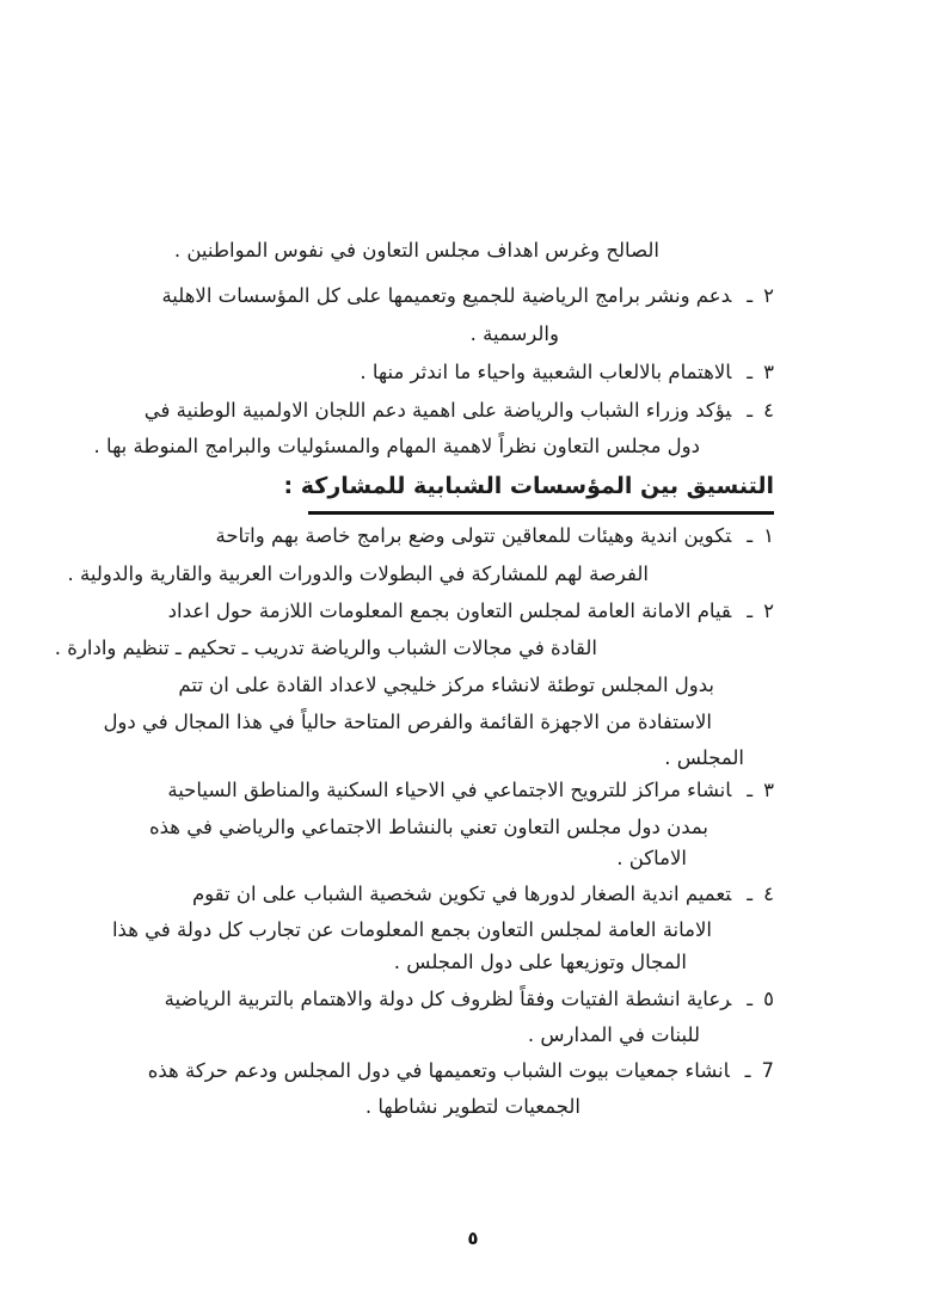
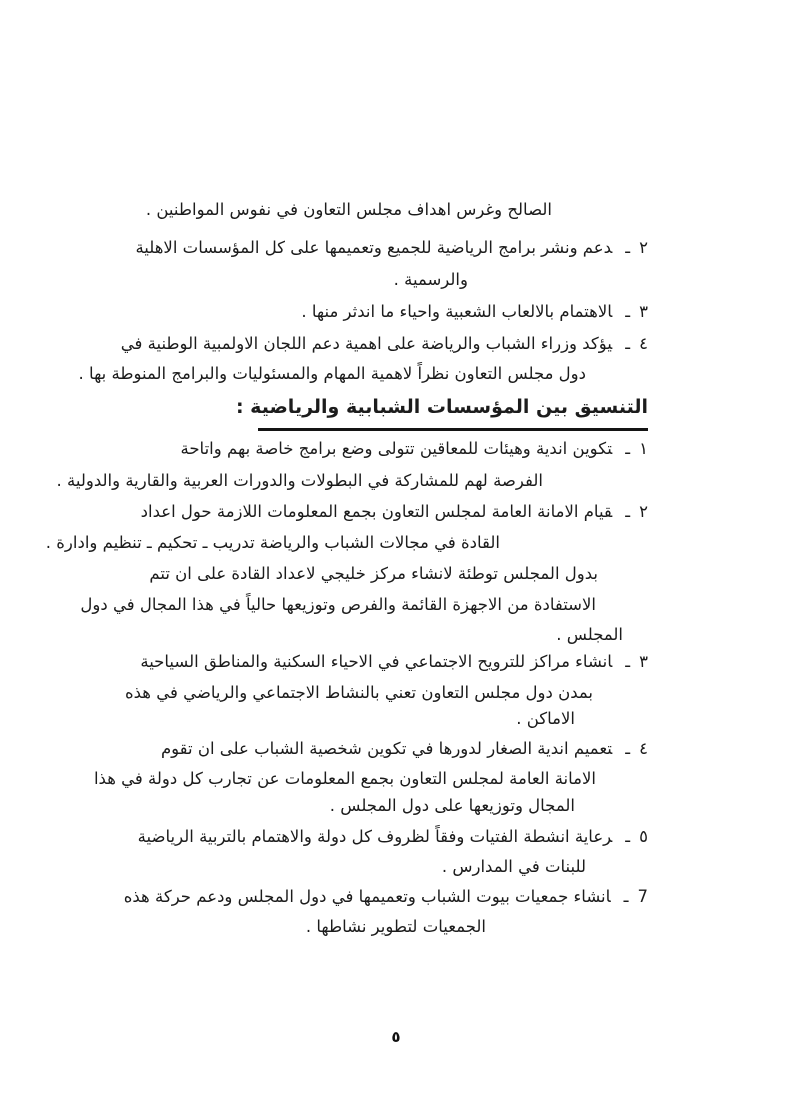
  الصالح وغرس اهداف مجلس التعاون في نفوس المواطنين .
  ٢ـدعم ونشر برامج الرياضية للجميع وتعميمها على كل المؤسسات الاهلية
  والرسمية .
  ٣ـالاهتمام بالالعاب الشعبية واحياء ما اندثر منها .
  ٤ـيؤكد وزراء الشباب والرياضة على اهمية دعم اللجان الاولمبية الوطنية في
  دول مجلس التعاون نظراً لاهمية المهام والمسئوليات والبرامج المنوطة بها .
- التنسيق بين المؤسسات الشبابية للمشاركة :
+ التنسيق بين المؤسسات الشبابية والرياضية :
  ١ـتكوين اندية وهيئات للمعاقين تتولى وضع برامج خاصة بهم واتاحة
  الفرصة لهم للمشاركة في البطولات والدورات العربية والقارية والدولية .
  ٢ـقيام الامانة العامة لمجلس التعاون بجمع المعلومات اللازمة حول اعداد
  القادة في مجالات الشباب والرياضة تدريب ـ تحكيم ـ تنظيم وادارة .
  بدول المجلس توطئة لانشاء مركز خليجي لاعداد القادة على ان تتم
- الاستفادة من الاجهزة القائمة والفرص المتاحة حالياً في هذا المجال في دول
+ الاستفادة من الاجهزة القائمة والفرص وتوزيعها حالياً في هذا المجال في دول
  المجلس .
  ٣ـانشاء مراكز للترويح الاجتماعي في الاحياء السكنية والمناطق السياحية
  بمدن دول مجلس التعاون تعني بالنشاط الاجتماعي والرياضي في هذه
  الاماكن .
  ٤ـتعميم اندية الصغار لدورها في تكوين شخصية الشباب على ان تقوم
  الامانة العامة لمجلس التعاون بجمع المعلومات عن تجارب كل دولة في هذا
  المجال وتوزيعها على دول المجلس .
  ٥ـرعاية انشطة الفتيات وفقاً لظروف كل دولة والاهتمام بالتربية الرياضية
  للبنات في المدارس .
  7ـانشاء جمعيات بيوت الشباب وتعميمها في دول المجلس ودعم حركة هذه
  الجمعيات لتطوير نشاطها .
  ٥
